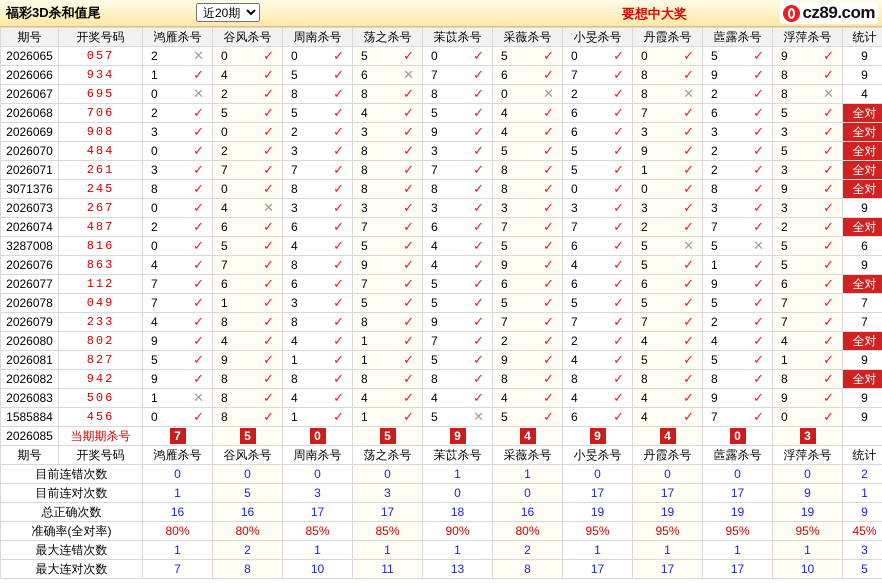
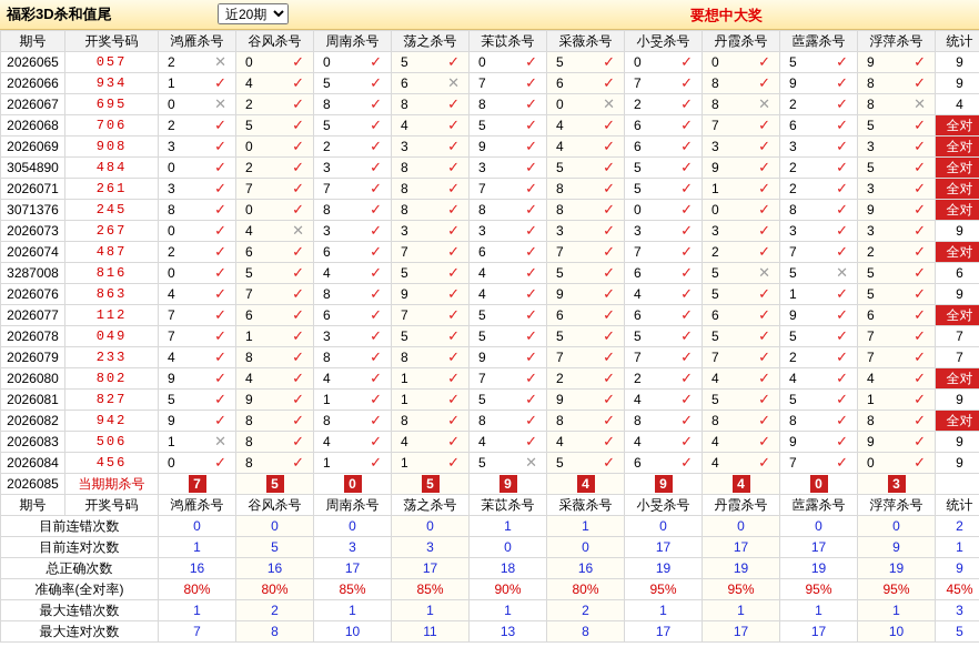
  福彩3D杀和值尾
  近20期
  要想中大奖
- cz89.com
  期号	开奖号码	鸿雁杀号	谷风杀号	周南杀号	荡之杀号	苿苡杀号	采薇杀号	小旻杀号	丹霞杀号	蓲露杀号	浮萍杀号	统计
  2026065	057	2 ✕	0 ✓	0 ✓	5 ✓	0 ✓	5 ✓	0 ✓	0 ✓	5 ✓	9 ✓	9
  2026066	934	1 ✓	4 ✓	5 ✓	6 ✕	7 ✓	6 ✓	7 ✓	8 ✓	9 ✓	8 ✓	9
  2026067	695	0 ✕	2 ✓	8 ✓	8 ✓	8 ✓	0 ✕	2 ✓	8 ✕	2 ✓	8 ✕	4
  2026068	706	2 ✓	5 ✓	5 ✓	4 ✓	5 ✓	4 ✓	6 ✓	7 ✓	6 ✓	5 ✓	全对
  2026069	908	3 ✓	0 ✓	2 ✓	3 ✓	9 ✓	4 ✓	6 ✓	3 ✓	3 ✓	3 ✓	全对
- 2026070	484	0 ✓	2 ✓	3 ✓	8 ✓	3 ✓	5 ✓	5 ✓	9 ✓	2 ✓	5 ✓	全对
+ 3054890	484	0 ✓	2 ✓	3 ✓	8 ✓	3 ✓	5 ✓	5 ✓	9 ✓	2 ✓	5 ✓	全对
  2026071	261	3 ✓	7 ✓	7 ✓	8 ✓	7 ✓	8 ✓	5 ✓	1 ✓	2 ✓	3 ✓	全对
  3071376	245	8 ✓	0 ✓	8 ✓	8 ✓	8 ✓	8 ✓	0 ✓	0 ✓	8 ✓	9 ✓	全对
  2026073	267	0 ✓	4 ✕	3 ✓	3 ✓	3 ✓	3 ✓	3 ✓	3 ✓	3 ✓	3 ✓	9
  2026074	487	2 ✓	6 ✓	6 ✓	7 ✓	6 ✓	7 ✓	7 ✓	2 ✓	7 ✓	2 ✓	全对
  3287008	816	0 ✓	5 ✓	4 ✓	5 ✓	4 ✓	5 ✓	6 ✓	5 ✕	5 ✕	5 ✓	6
  2026076	863	4 ✓	7 ✓	8 ✓	9 ✓	4 ✓	9 ✓	4 ✓	5 ✓	1 ✓	5 ✓	9
  2026077	112	7 ✓	6 ✓	6 ✓	7 ✓	5 ✓	6 ✓	6 ✓	6 ✓	9 ✓	6 ✓	全对
  2026078	049	7 ✓	1 ✓	3 ✓	5 ✓	5 ✓	5 ✓	5 ✓	5 ✓	5 ✓	7 ✓	7
  2026079	233	4 ✓	8 ✓	8 ✓	8 ✓	9 ✓	7 ✓	7 ✓	7 ✓	2 ✓	7 ✓	7
  2026080	802	9 ✓	4 ✓	4 ✓	1 ✓	7 ✓	2 ✓	2 ✓	4 ✓	4 ✓	4 ✓	全对
  2026081	827	5 ✓	9 ✓	1 ✓	1 ✓	5 ✓	9 ✓	4 ✓	5 ✓	5 ✓	1 ✓	9
  2026082	942	9 ✓	8 ✓	8 ✓	8 ✓	8 ✓	8 ✓	8 ✓	8 ✓	8 ✓	8 ✓	全对
  2026083	506	1 ✕	8 ✓	4 ✓	4 ✓	4 ✓	4 ✓	4 ✓	4 ✓	9 ✓	9 ✓	9
- 1585884	456	0 ✓	8 ✓	1 ✓	1 ✓	5 ✕	5 ✓	6 ✓	4 ✓	7 ✓	0 ✓	9
+ 2026084	456	0 ✓	8 ✓	1 ✓	1 ✓	5 ✕	5 ✓	6 ✓	4 ✓	7 ✓	0 ✓	9
  2026085	当期期杀号	7	5	0	5	9	4	9	4	0	3
  期号	开奖号码	鸿雁杀号	谷风杀号	周南杀号	荡之杀号	苿苡杀号	采薇杀号	小旻杀号	丹霞杀号	蓲露杀号	浮萍杀号	统计
  目前连错次数	0	0	0	0	1	1	0	0	0	0	2
  目前连对次数	1	5	3	3	0	0	17	17	17	9	1
  总正确次数	16	16	17	17	18	16	19	19	19	19	9
  准确率(全对率)	80%	80%	85%	85%	90%	80%	95%	95%	95%	95%	45%
  最大连错次数	1	2	1	1	1	2	1	1	1	1	3
  最大连对次数	7	8	10	11	13	8	17	17	17	10	5
